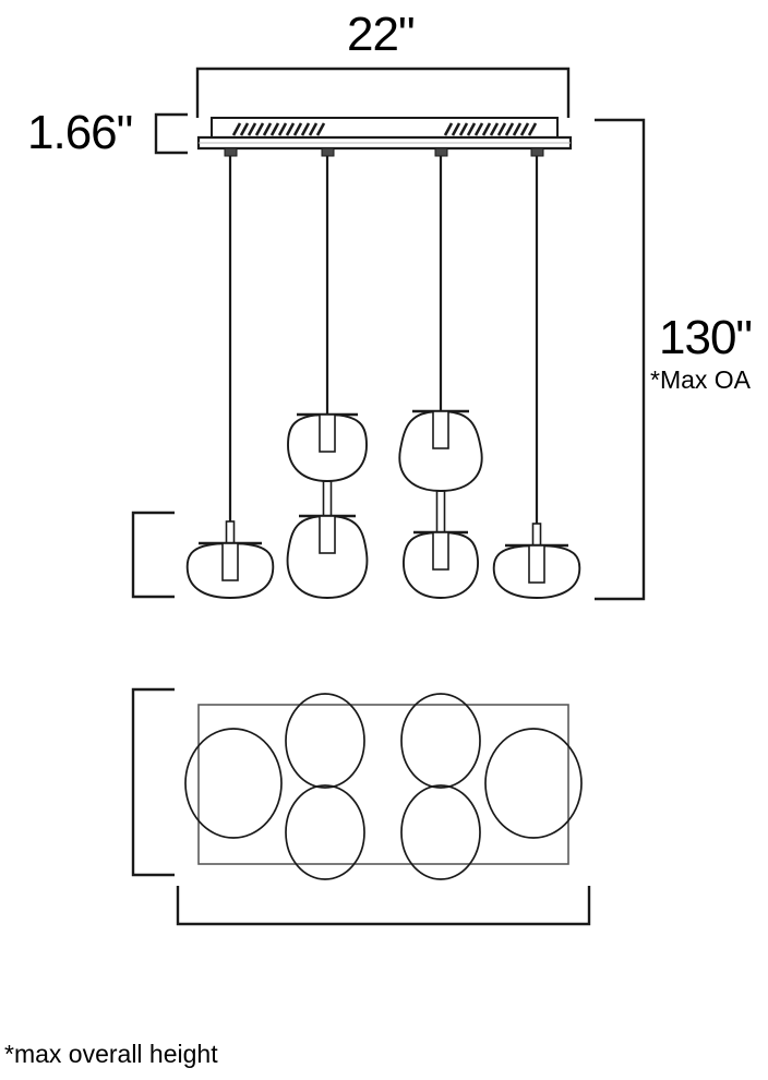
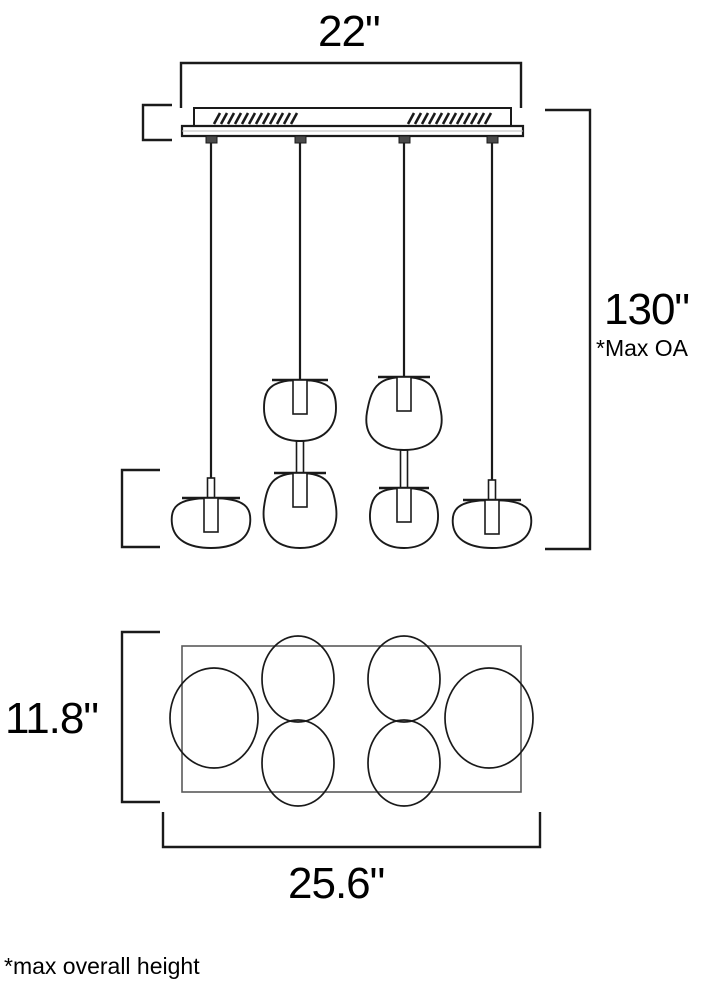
  22"
- 1.66"
  130"
  *Max OA
+ 11.8"
+ 25.6"
  *max overall height
